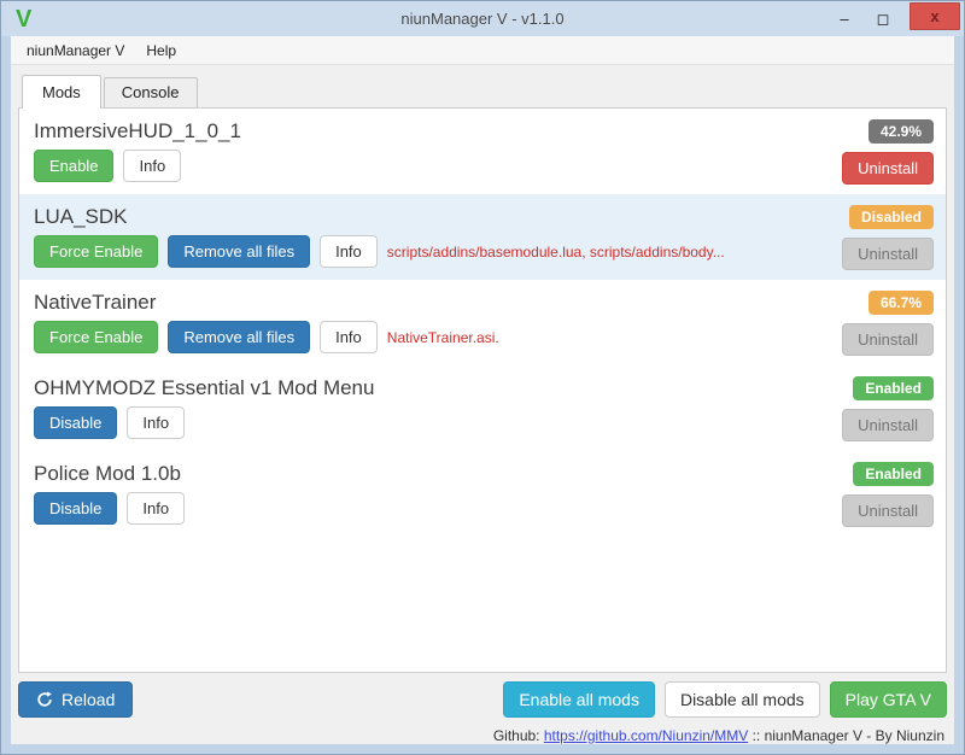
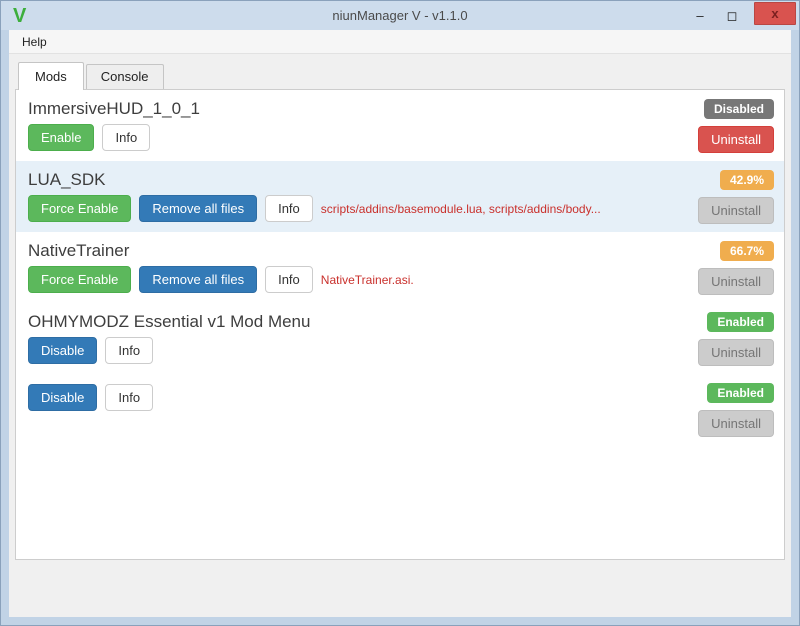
  V
  niunManager V - v1.1.0
  –
  ◻
  x
- niunManager V
  Help
  Mods
  Console
  ImmersiveHUD_1_0_1
- 42.9%
+ Disabled
  Enable
  Info
  Uninstall
  LUA_SDK
- Disabled
+ 42.9%
  Force Enable
  Remove all files
  Info
  scripts/addins/basemodule.lua, scripts/addins/body...
  Uninstall
  NativeTrainer
  66.7%
  Force Enable
  Remove all files
  Info
  NativeTrainer.asi.
  Uninstall
  OHMYMODZ Essential v1 Mod Menu
  Enabled
  Disable
  Info
  Uninstall
- Police Mod 1.0b
  Enabled
  Disable
  Info
  Uninstall
- Reload
- Enable all mods
- Disable all mods
- Play GTA V
- Github: https://github.com/Niunzin/MMV :: niunManager V - By Niunzin
